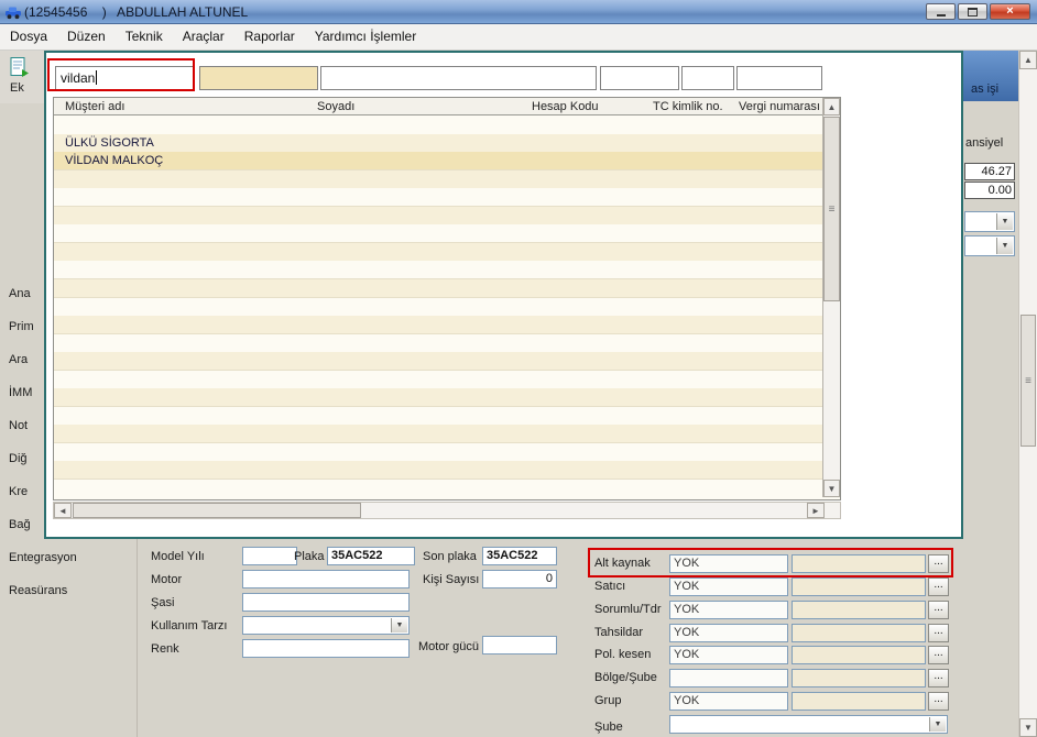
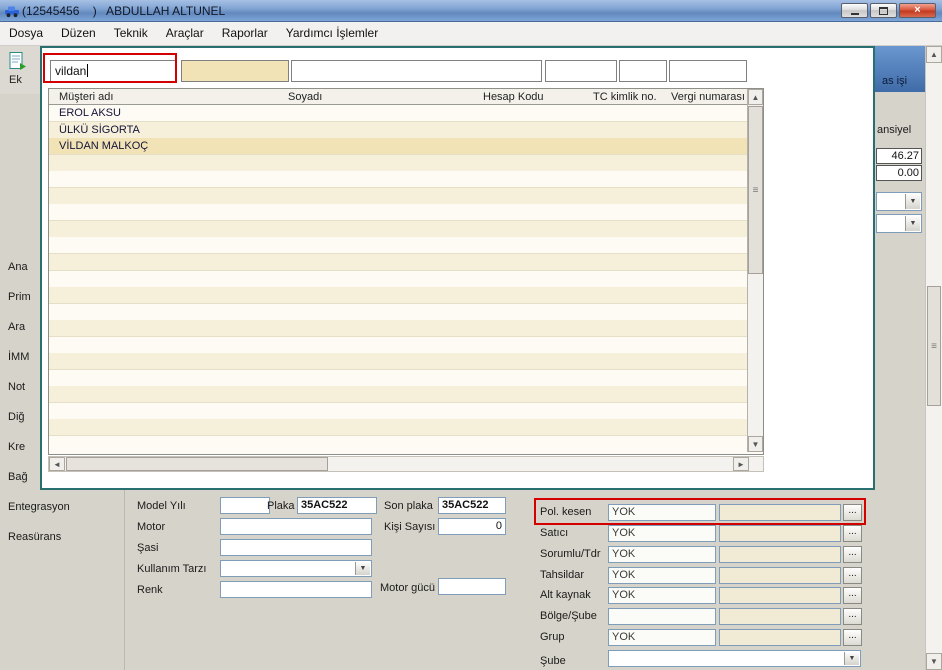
  (12545456 ) ABDULLAH ALTUNEL
  ×
  Dosya
  Düzen
  Teknik
  Araçlar
  Raporlar
  Yardımcı İşlemler
  Ek
  Ana
  Prim
  Ara
  İMM
  Not
  Diğ
  Kre
  Bağ
  Entegrasyon
  Reasürans
  as işi
  ansiyel
  46.27
  0.00
  ▲
  ≡
  ▼
  Model Yılı
  Plaka
  35AC522
  Son plaka
  35AC522
  Motor
  Kişi Sayısı
  0
  Şasi
  Kullanım Tarzı
  Motor gücü
  Renk
  Şube
- Alt kaynak
+ Pol. kesen
  YOK
  ...
  Satıcı
  YOK
  ...
  Sorumlu/Tdr
  YOK
  ...
  Tahsildar
  YOK
  ...
- Pol. kesen
+ Alt kaynak
  YOK
  ...
  Bölge/Şube
  ...
  Grup
  YOK
  ...
  vildan
  Müşteri adı
  Soyadı
  Hesap Kodu
  TC kimlik no.
  Vergi numarası
+ EROL AKSU
  ÜLKÜ SİGORTA
  VİLDAN MALKOÇ
  ▲
  ≡
  ▼
  ◄
  ►
